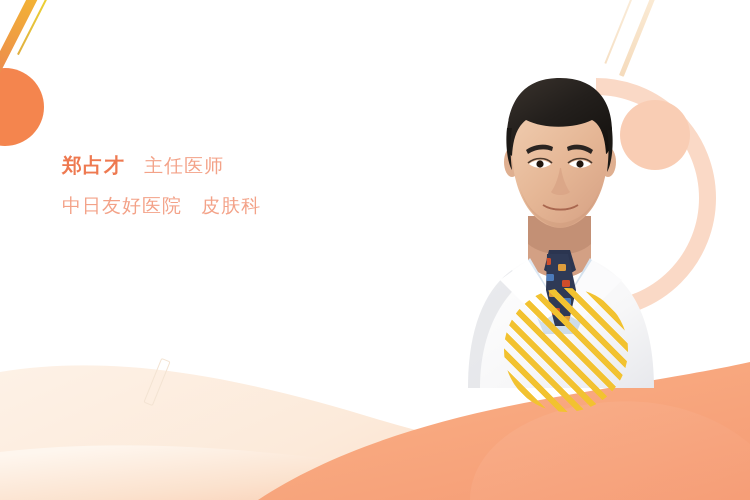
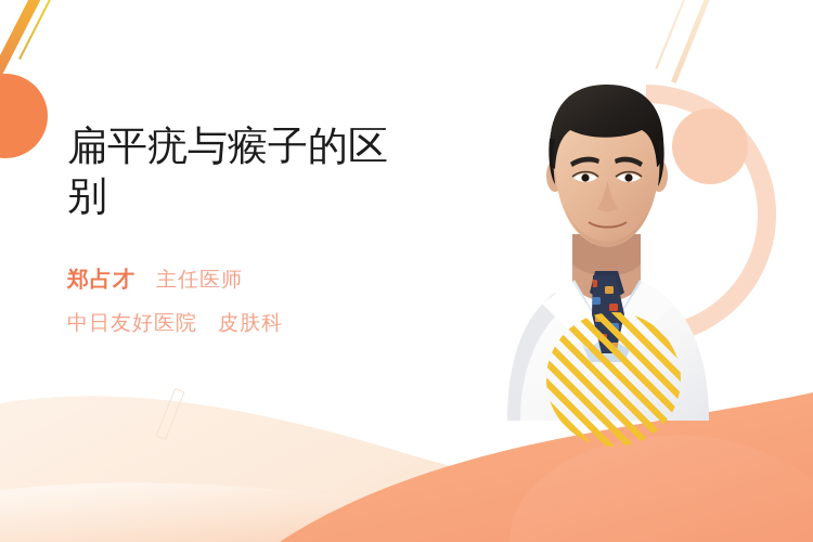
+ 扁平疣与瘊子的区别
  郑占才 主任医师
  中日友好医院 皮肤科
